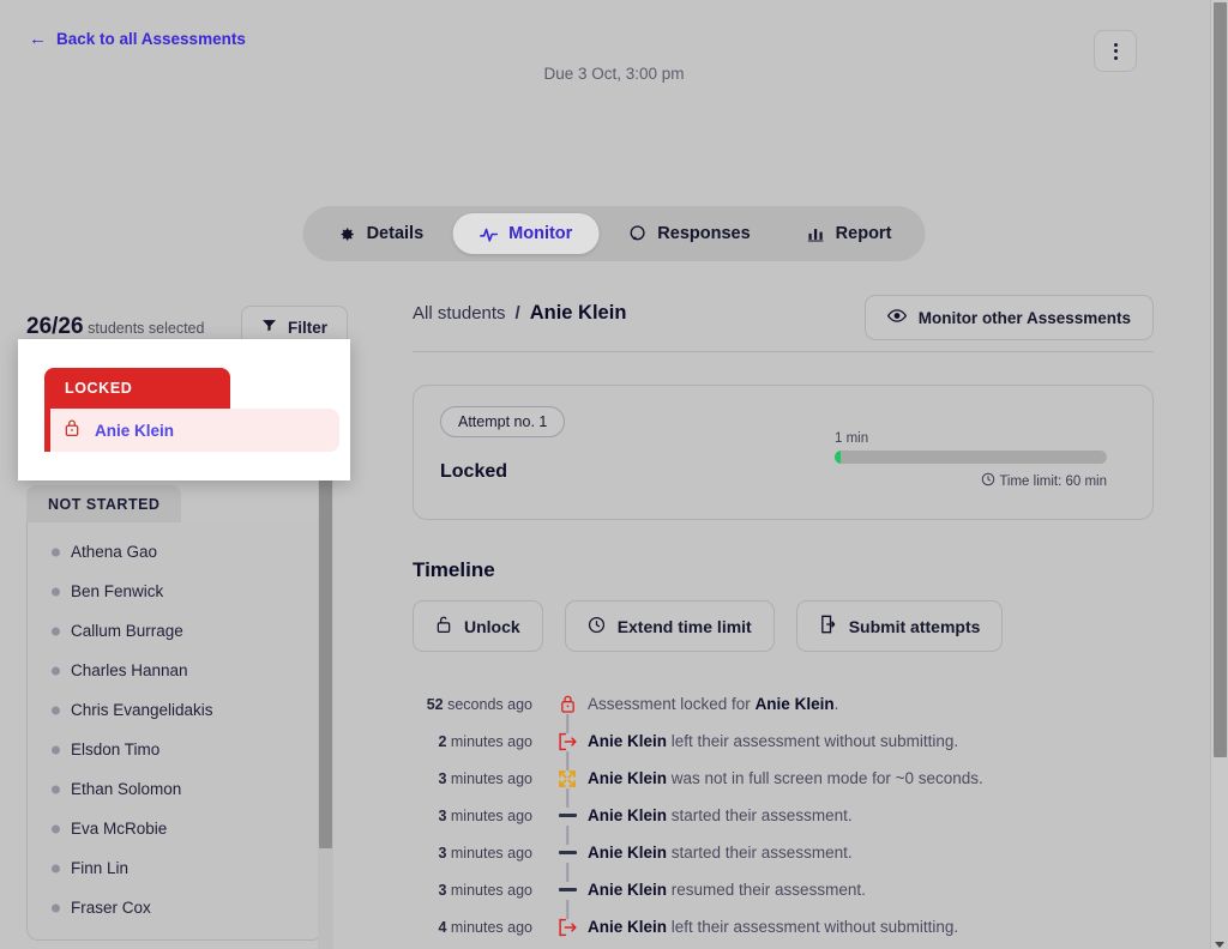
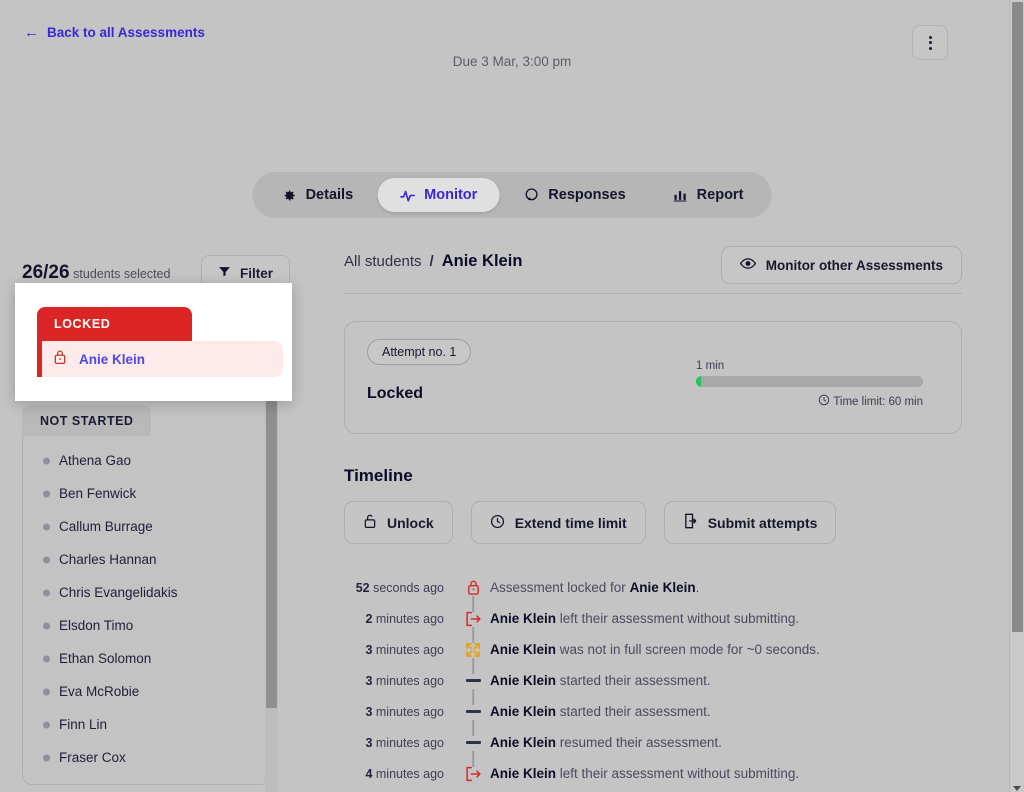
  ←
  Back to all Assessments
- Due 3 Oct, 3:00 pm
+ Due 3 Mar, 3:00 pm
  Details
  Monitor
  Responses
  Report
  26/26 students selected
  Filter
  NOT STARTED
  Athena Gao
  Ben Fenwick
  Callum Burrage
  Charles Hannan
  Chris Evangelidakis
  Elsdon Timo
  Ethan Solomon
  Eva McRobie
  Finn Lin
  Fraser Cox
  LOCKED
  Anie Klein
  All students
  /
  Anie Klein
  Monitor other Assessments
  Attempt no. 1
  Locked
  1 min
  Time limit: 60 min
  Timeline
  Unlock
  Extend time limit
  Submit attempts
  52 seconds ago
  Assessment locked for Anie Klein.
  2 minutes ago
  Anie Klein left their assessment without submitting.
  3 minutes ago
  Anie Klein was not in full screen mode for ~0 seconds.
  3 minutes ago
  Anie Klein started their assessment.
  3 minutes ago
  Anie Klein started their assessment.
  3 minutes ago
  Anie Klein resumed their assessment.
  4 minutes ago
  Anie Klein left their assessment without submitting.
